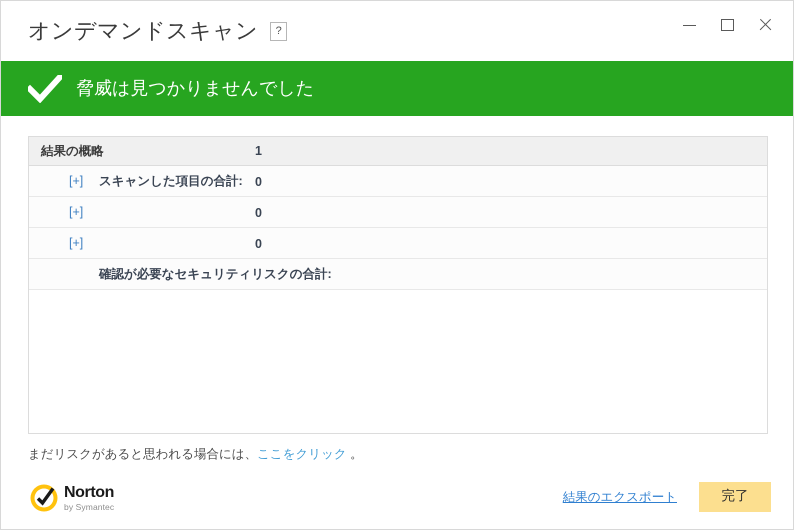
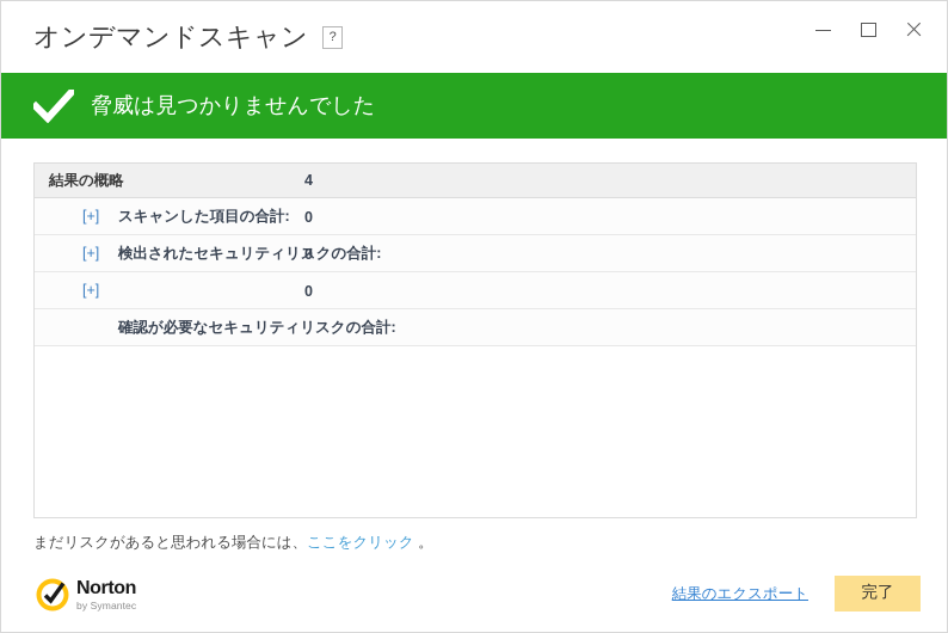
  オンデマンドスキャン
  ?
  脅威は見つかりませんでした
  結果の概略
  [+]
  スキャンした項目の合計:
- 1
+ 4
  [+]
+ 検出されたセキュリティリスクの合計:
  0
  [+]
  0
  確認が必要なセキュリティリスクの合計:
  0
  まだリスクがあると思われる場合には、ここをクリック 。
  Norton
  by Symantec
  結果のエクスポート
  完了
